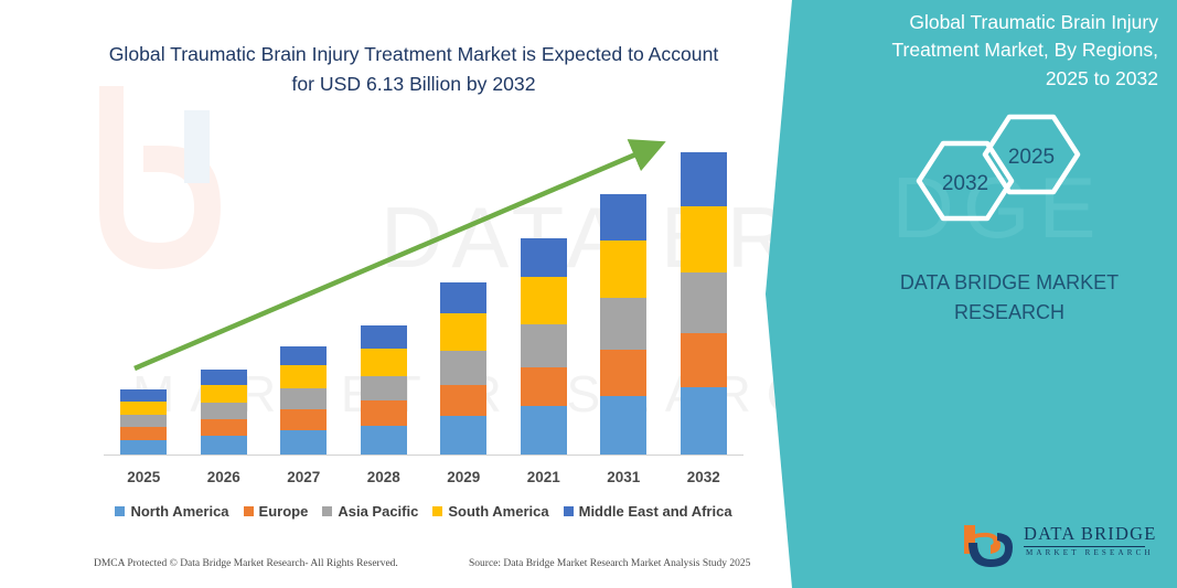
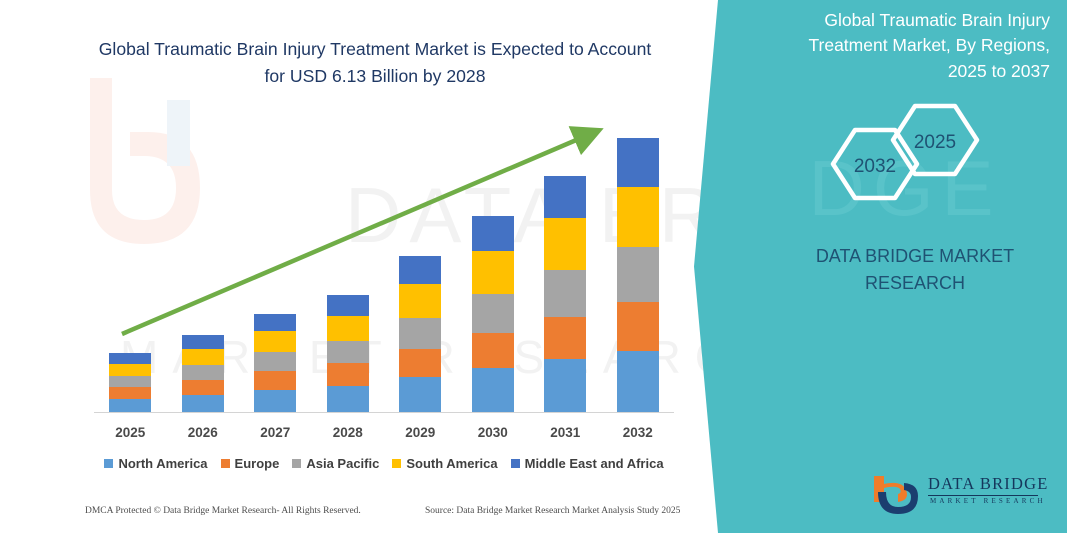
  DGE
- Global Traumatic Brain Injury Treatment Market, By Regions, 2025 to 2032
+ Global Traumatic Brain Injury Treatment Market, By Regions, 2025 to 2037
  2025
  2032
  DATA BRIDGE MARKET RESEARCH
- Global Traumatic Brain Injury Treatment Market is Expected to Account for USD 6.13 Billion by 2032
+ Global Traumatic Brain Injury Treatment Market is Expected to Account for USD 6.13 Billion by 2028
  2025
  2026
  2027
  2028
  2029
- 2021
+ 2030
  2031
  2032
  North America
  Europe
  Asia Pacific
  South America
  Middle East and Africa
  DMCA Protected © Data Bridge Market Research- All Rights Reserved.
  Source: Data Bridge Market Research Market Analysis Study 2025
  DATA BRIDGE
  MARKET RESEARCH
